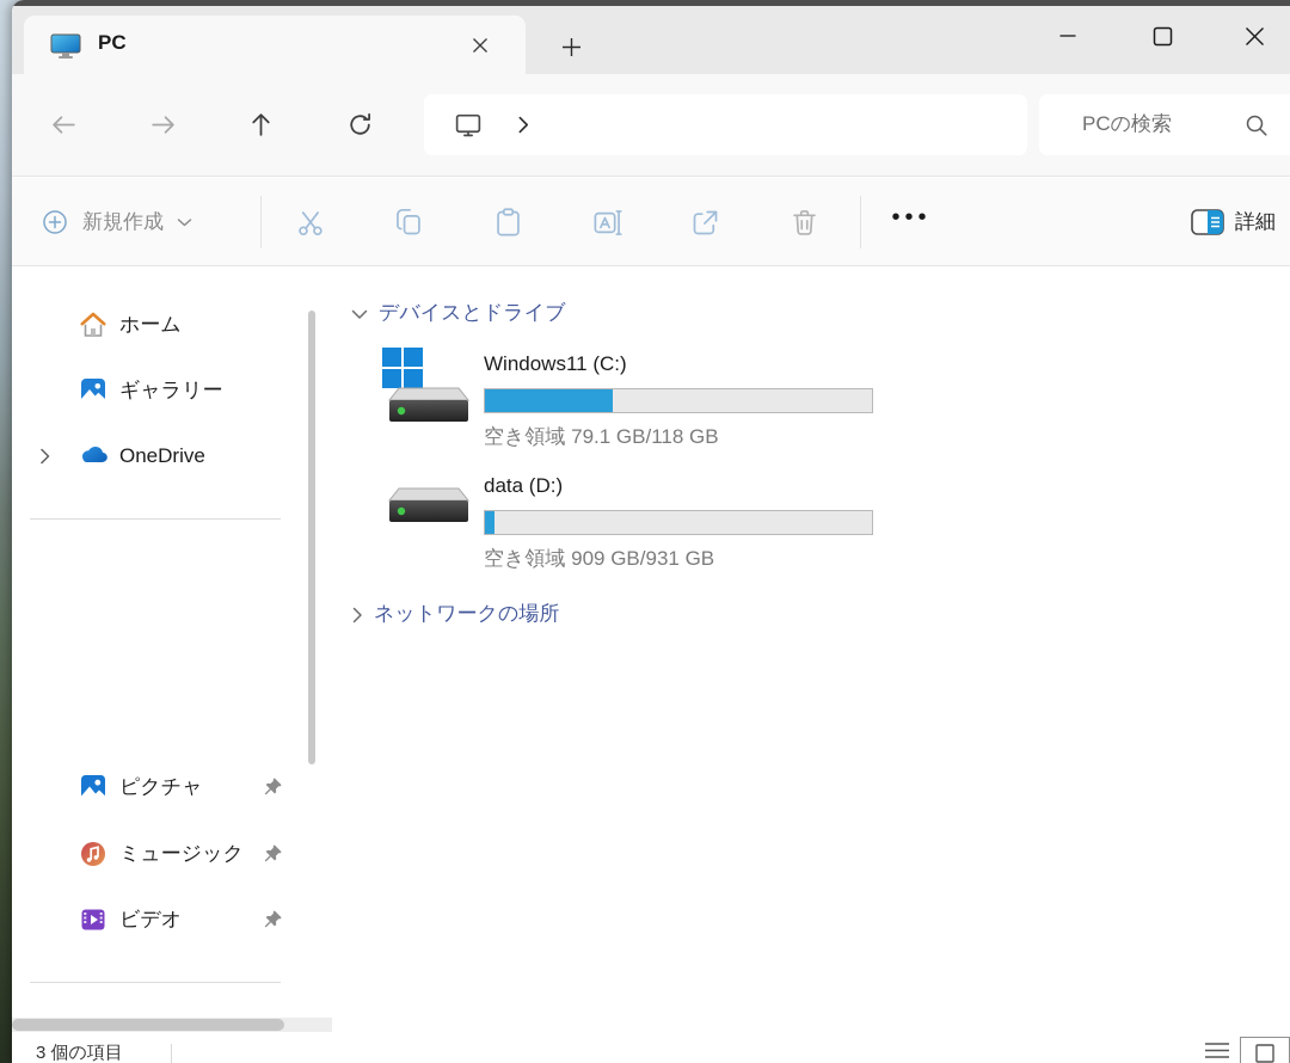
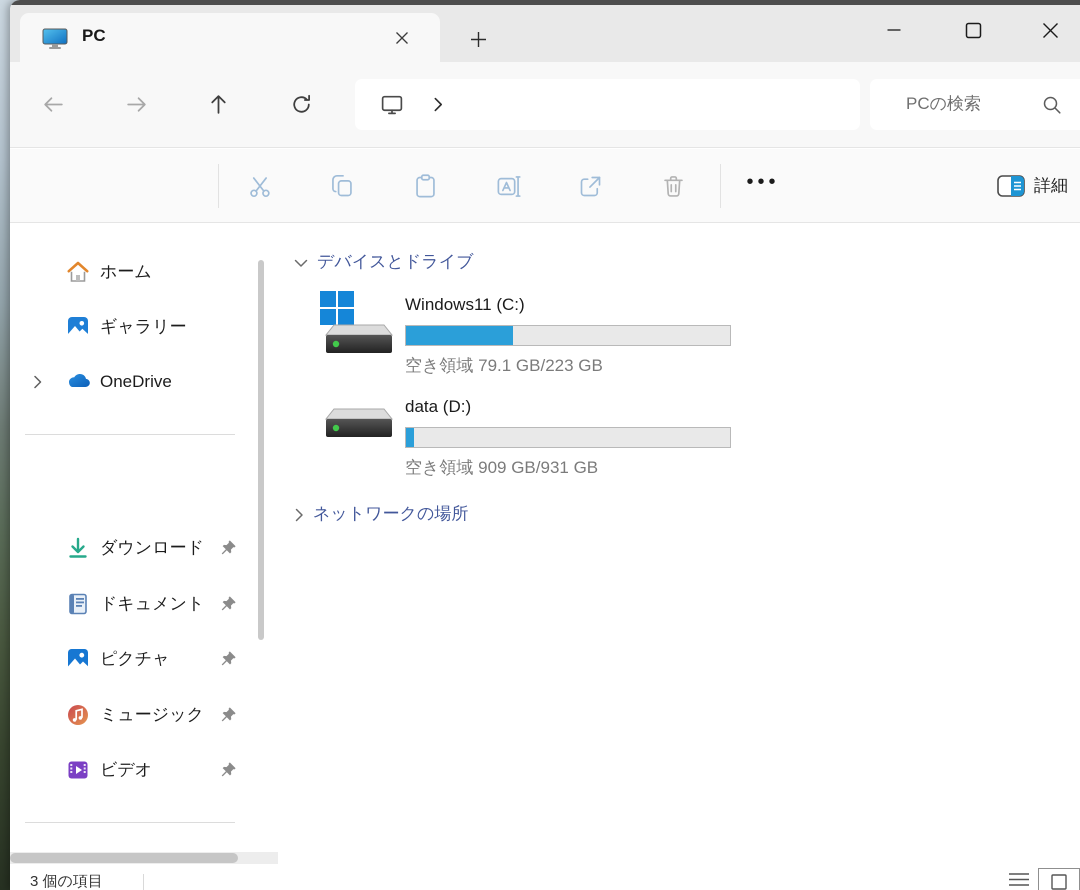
  PC
  PCの検索
- 新規作成
  •••
  詳細
  ホーム
  ギャラリー
  OneDrive
+ ダウンロード
+ ドキュメント
  ピクチャ
  ミュージック
  ビデオ
  デバイスとドライブ
  Windows11 (C:)
- 空き領域 79.1 GB/118 GB
+ 空き領域 79.1 GB/223 GB
  data (D:)
  空き領域 909 GB/931 GB
  ネットワークの場所
  3 個の項目
